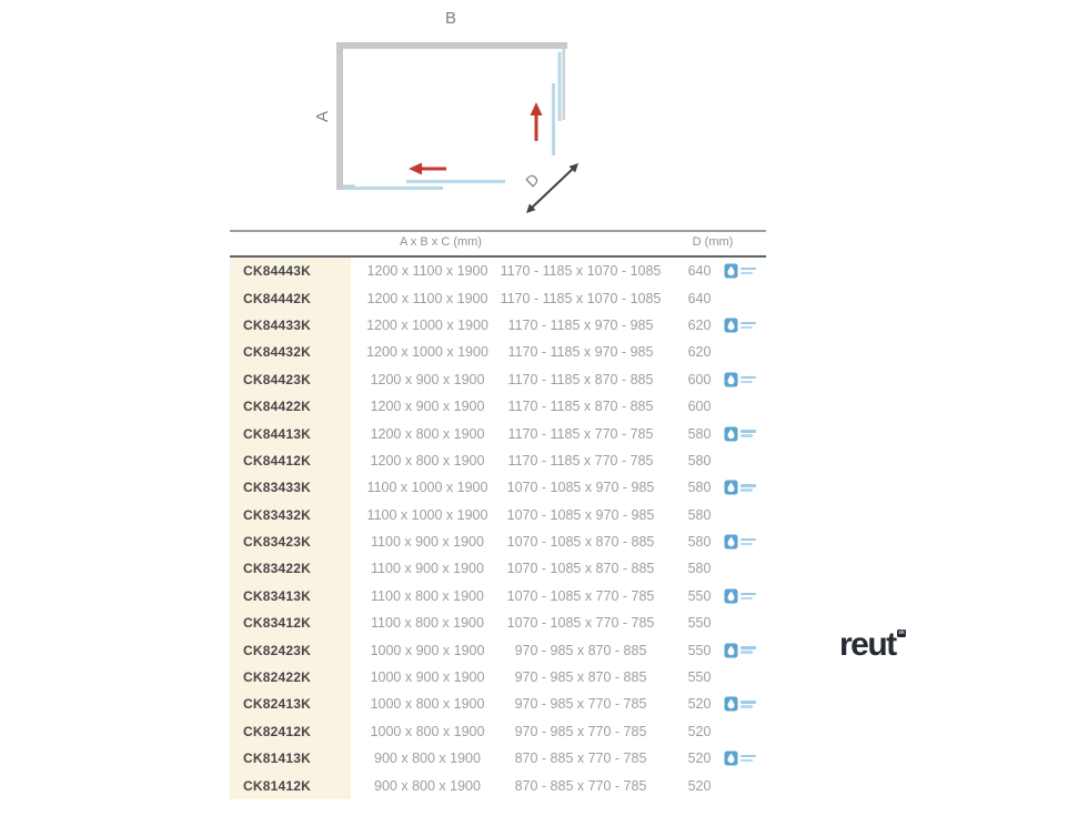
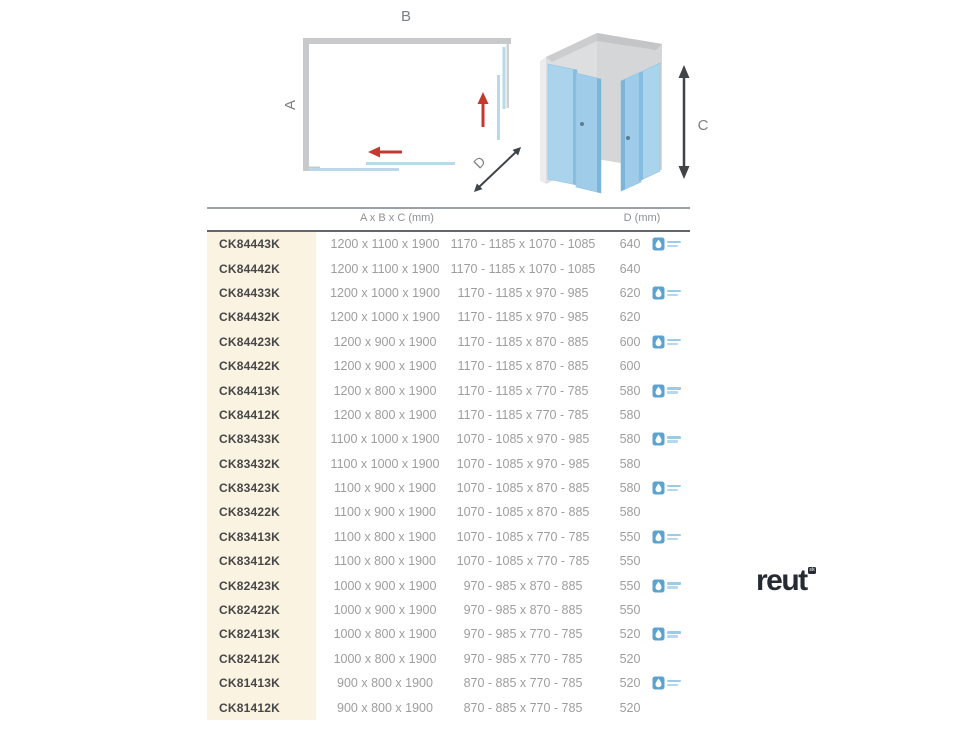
  B
+ C
  A x B x C (mm)
  D (mm)
  CK84443K
  1200 x 1100 x 1900
  1170 - 1185 x 1070 - 1085
  640
  CK84442K
  1200 x 1100 x 1900
  1170 - 1185 x 1070 - 1085
  640
  CK84433K
  1200 x 1000 x 1900
  1170 - 1185 x 970 - 985
  620
  CK84432K
  1200 x 1000 x 1900
  1170 - 1185 x 970 - 985
  620
  CK84423K
  1200 x 900 x 1900
  1170 - 1185 x 870 - 885
  600
  CK84422K
  1200 x 900 x 1900
  1170 - 1185 x 870 - 885
  600
  CK84413K
  1200 x 800 x 1900
  1170 - 1185 x 770 - 785
  580
  CK84412K
  1200 x 800 x 1900
  1170 - 1185 x 770 - 785
  580
  CK83433K
  1100 x 1000 x 1900
  1070 - 1085 x 970 - 985
  580
  CK83432K
  1100 x 1000 x 1900
  1070 - 1085 x 970 - 985
  580
  CK83423K
  1100 x 900 x 1900
  1070 - 1085 x 870 - 885
  580
  CK83422K
  1100 x 900 x 1900
  1070 - 1085 x 870 - 885
  580
  CK83413K
  1100 x 800 x 1900
  1070 - 1085 x 770 - 785
  550
  CK83412K
  1100 x 800 x 1900
  1070 - 1085 x 770 - 785
  550
  CK82423K
  1000 x 900 x 1900
  970 - 985 x 870 - 885
  550
  CK82422K
  1000 x 900 x 1900
  970 - 985 x 870 - 885
  550
  CK82413K
  1000 x 800 x 1900
  970 - 985 x 770 - 785
  520
  CK82412K
  1000 x 800 x 1900
  970 - 985 x 770 - 785
  520
  CK81413K
  900 x 800 x 1900
  870 - 885 x 770 - 785
  520
  CK81412K
  900 x 800 x 1900
  870 - 885 x 770 - 785
  520
